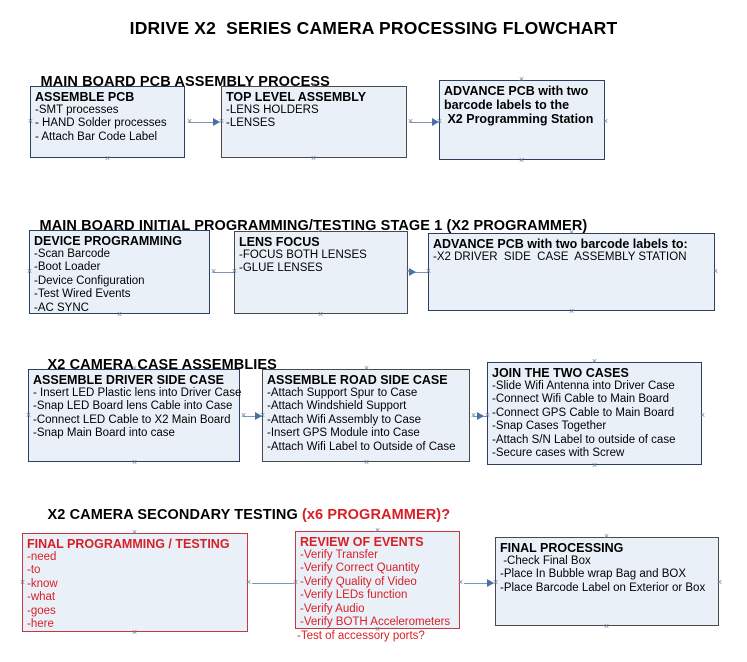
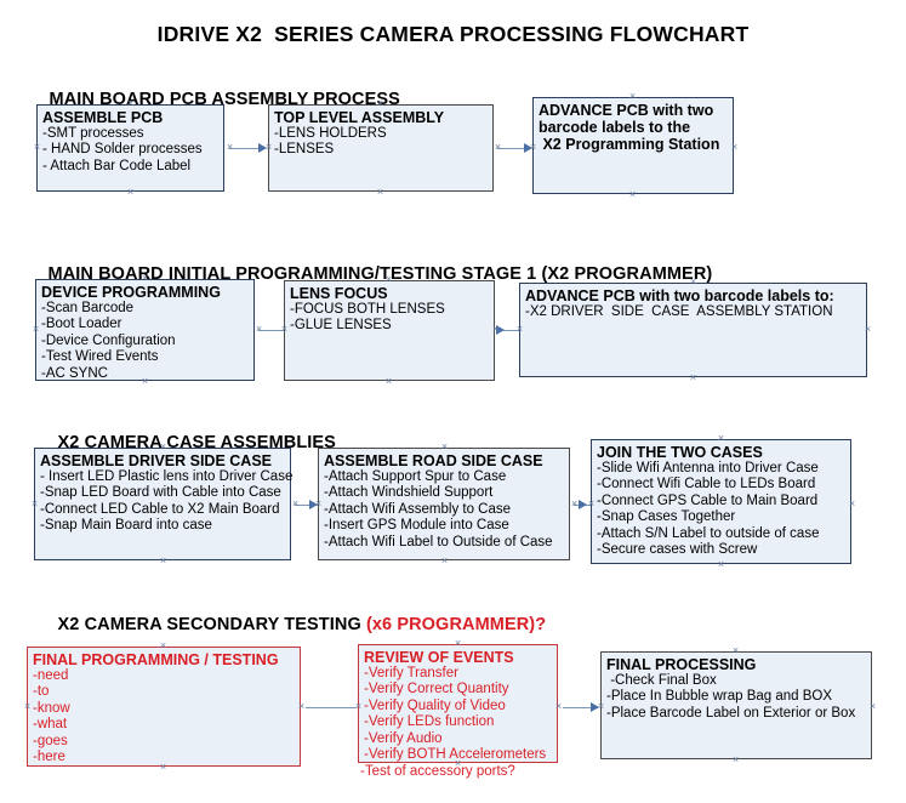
  IDRIVE X2 SERIES CAMERA PROCESSING FLOWCHART
  MAIN BOARD PCB ASSEMBLY PROCESS
  ASSEMBLE PCB
  -SMT processes
  - HAND Solder processes
  - Attach Bar Code Label
  TOP LEVEL ASSEMBLY
  -LENS HOLDERS
  -LENSES
  ADVANCE PCB with two
  barcode labels to the
  X2 Programming Station
  MAIN BOARD INITIAL PROGRAMMING/TESTING STAGE 1 (X2 PROGRAMMER)
  DEVICE PROGRAMMING
  -Scan Barcode
  -Boot Loader
  -Device Configuration
  -Test Wired Events
  -AC SYNC
  LENS FOCUS
  -FOCUS BOTH LENSES
  -GLUE LENSES
  ADVANCE PCB with two barcode labels to:
  -X2 DRIVER SIDE CASE ASSEMBLY STATION
  X2 CAMERA CASE ASSEMBLIES
  ASSEMBLE DRIVER SIDE CASE
  - Insert LED Plastic lens into Driver Case
- -Snap LED Board lens Cable into Case
+ -Snap LED Board with Cable into Case
  -Connect LED Cable to X2 Main Board
  -Snap Main Board into case
  ASSEMBLE ROAD SIDE CASE
  -Attach Support Spur to Case
  -Attach Windshield Support
  -Attach Wifi Assembly to Case
  -Insert GPS Module into Case
  -Attach Wifi Label to Outside of Case
  JOIN THE TWO CASES
  -Slide Wifi Antenna into Driver Case
- -Connect Wifi Cable to Main Board
+ -Connect Wifi Cable to LEDs Board
  -Connect GPS Cable to Main Board
  -Snap Cases Together
  -Attach S/N Label to outside of case
  -Secure cases with Screw
  X2 CAMERA SECONDARY TESTING (x6 PROGRAMMER)?
  FINAL PROGRAMMING / TESTING
  -need
  -to
  -know
  -what
  -goes
  -here
  REVIEW OF EVENTS
  -Verify Transfer
  -Verify Correct Quantity
  -Verify Quality of Video
  -Verify LEDs function
  -Verify Audio
  -Verify BOTH Accelerometers
  -Test of accessory ports?
  FINAL PROCESSING
  -Check Final Box
  -Place In Bubble wrap Bag and BOX
  -Place Barcode Label on Exterior or Box
